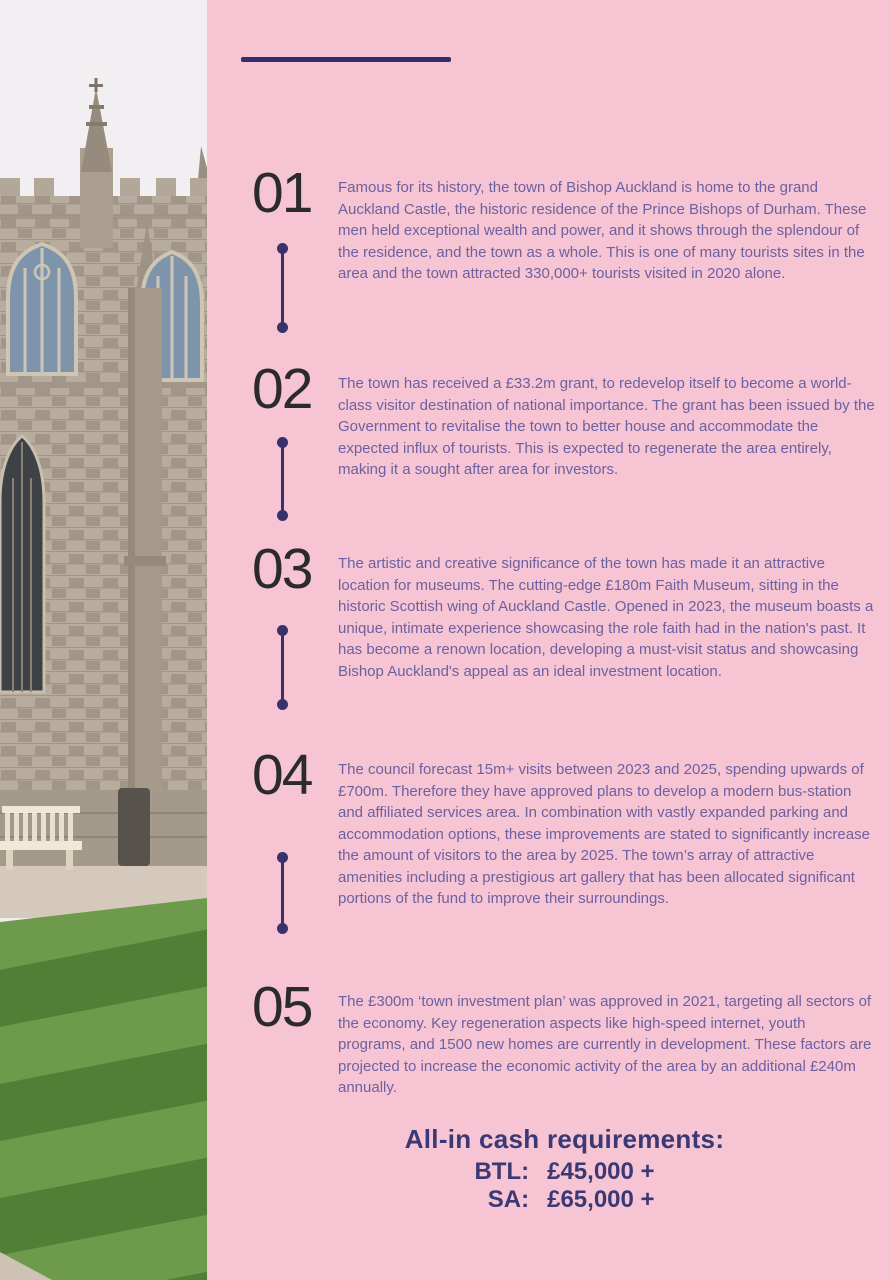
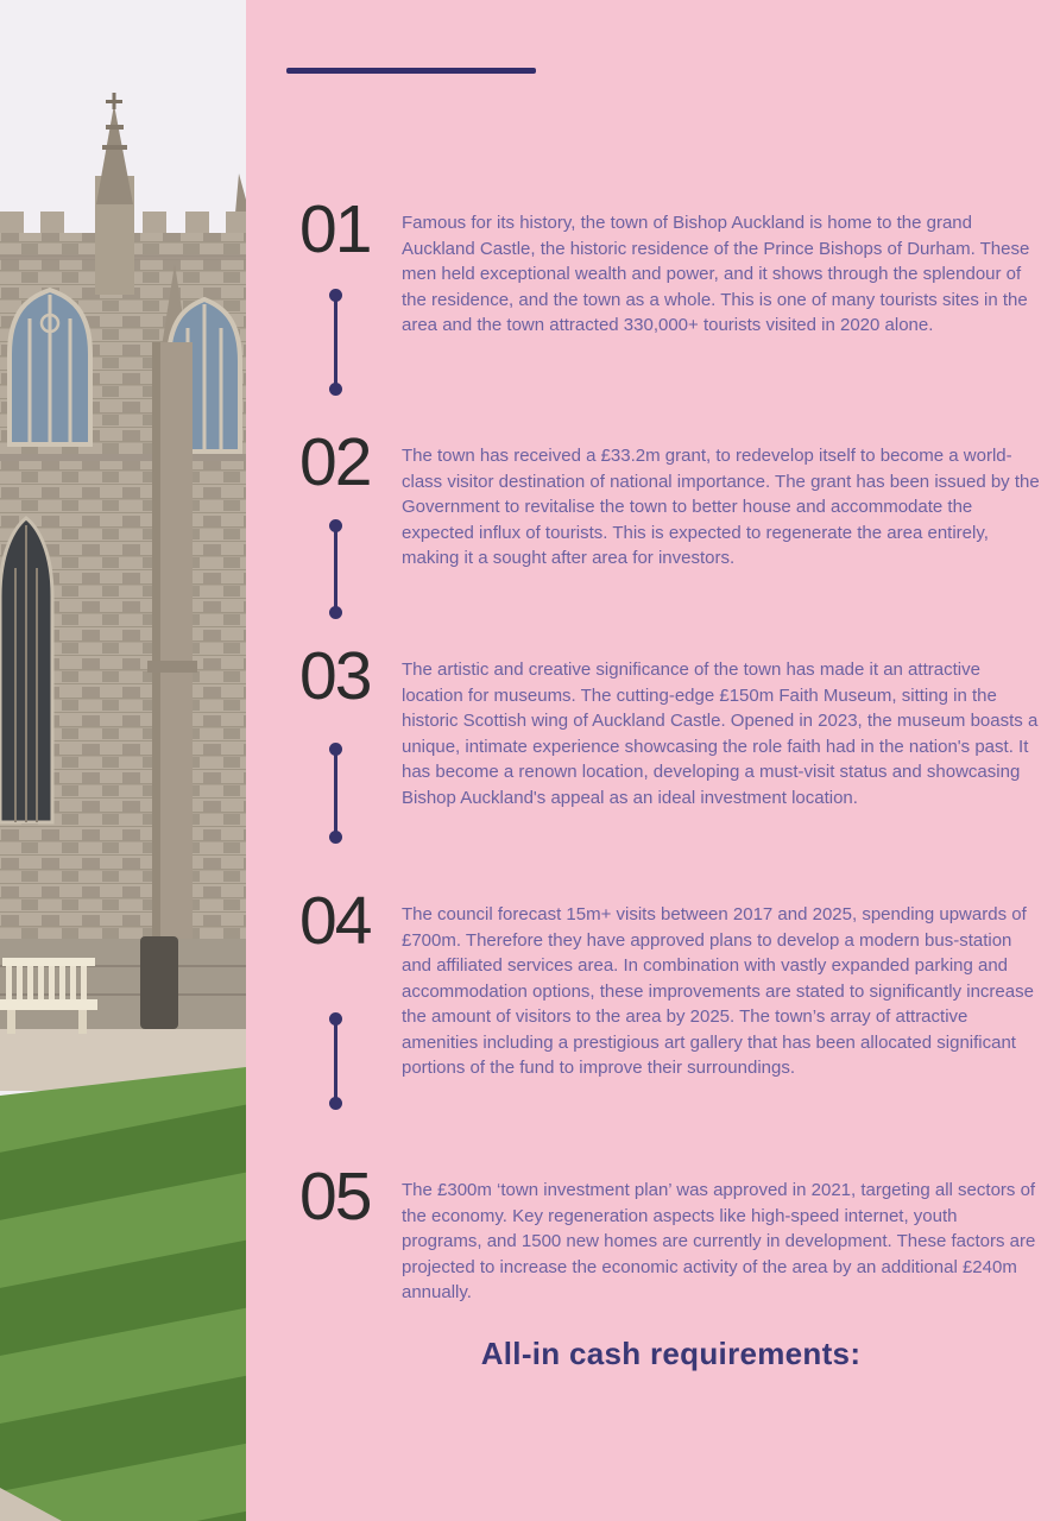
  01
  Famous for its history, the town of Bishop Auckland is home to the grand Auckland Castle, the historic residence of the Prince Bishops of Durham. These men held exceptional wealth and power, and it shows through the splendour of the residence, and the town as a whole. This is one of many tourists sites in the area and the town attracted 330,000+ tourists visited in 2020 alone.
  02
  The town has received a £33.2m grant, to redevelop itself to become a world-class visitor destination of national importance. The grant has been issued by the Government to revitalise the town to better house and accommodate the expected influx of tourists. This is expected to regenerate the area entirely, making it a sought after area for investors.
  03
- The artistic and creative significance of the town has made it an attractive location for museums. The cutting-edge £180m Faith Museum, sitting in the historic Scottish wing of Auckland Castle. Opened in 2023, the museum boasts a unique, intimate experience showcasing the role faith had in the nation's past. It has become a renown location, developing a must-visit status and showcasing Bishop Auckland's appeal as an ideal investment location.
+ The artistic and creative significance of the town has made it an attractive location for museums. The cutting-edge £150m Faith Museum, sitting in the historic Scottish wing of Auckland Castle. Opened in 2023, the museum boasts a unique, intimate experience showcasing the role faith had in the nation's past. It has become a renown location, developing a must-visit status and showcasing Bishop Auckland's appeal as an ideal investment location.
  04
- The council forecast 15m+ visits between 2023 and 2025, spending upwards of £700m. Therefore they have approved plans to develop a modern bus-station and affiliated services area. In combination with vastly expanded parking and accommodation options, these improvements are stated to significantly increase the amount of visitors to the area by 2025. The town’s array of attractive amenities including a prestigious art gallery that has been allocated significant portions of the fund to improve their surroundings.
+ The council forecast 15m+ visits between 2017 and 2025, spending upwards of £700m. Therefore they have approved plans to develop a modern bus-station and affiliated services area. In combination with vastly expanded parking and accommodation options, these improvements are stated to significantly increase the amount of visitors to the area by 2025. The town’s array of attractive amenities including a prestigious art gallery that has been allocated significant portions of the fund to improve their surroundings.
  05
  The £300m ‘town investment plan’ was approved in 2021, targeting all sectors of the economy. Key regeneration aspects like high-speed internet, youth programs, and 1500 new homes are currently in development. These factors are projected to increase the economic activity of the area by an additional £240m annually.
  All-in cash requirements:
- BTL:
- £45,000 +
- SA:
- £65,000 +
